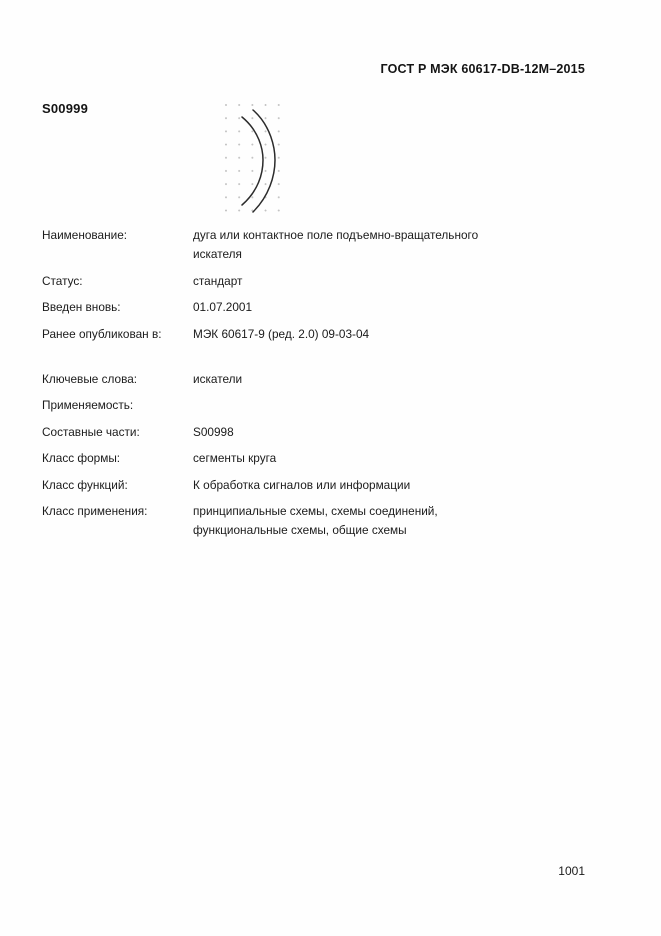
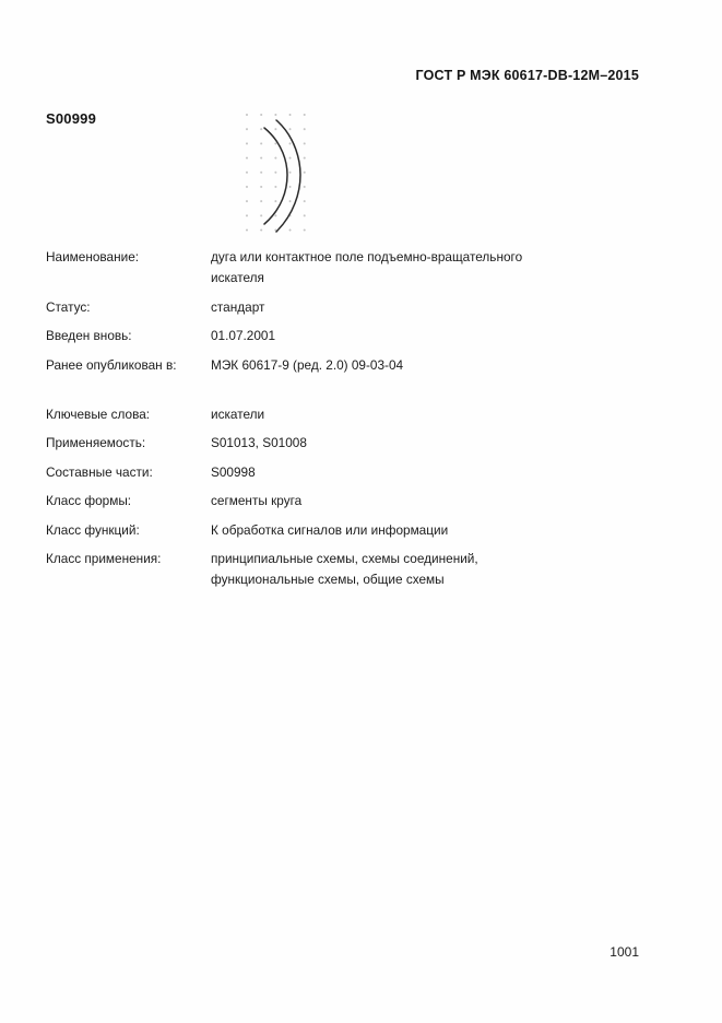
  ГОСТ Р МЭК 60617-DB-12M–2015
  S00999
  Наименование:
  дуга или контактное поле подъемно-вращательного
  искателя
  Статус:
  стандарт
  Введен вновь:
  01.07.2001
  Ранее опубликован в:
  МЭК 60617-9 (ред. 2.0) 09-03-04
  Ключевые слова:
  искатели
  Применяемость:
+ S01013, S01008
  Составные части:
  S00998
  Класс формы:
  сегменты круга
  Класс функций:
  К обработка сигналов или информации
  Класс применения:
  принципиальные схемы, схемы соединений,
  функциональные схемы, общие схемы
  1001
